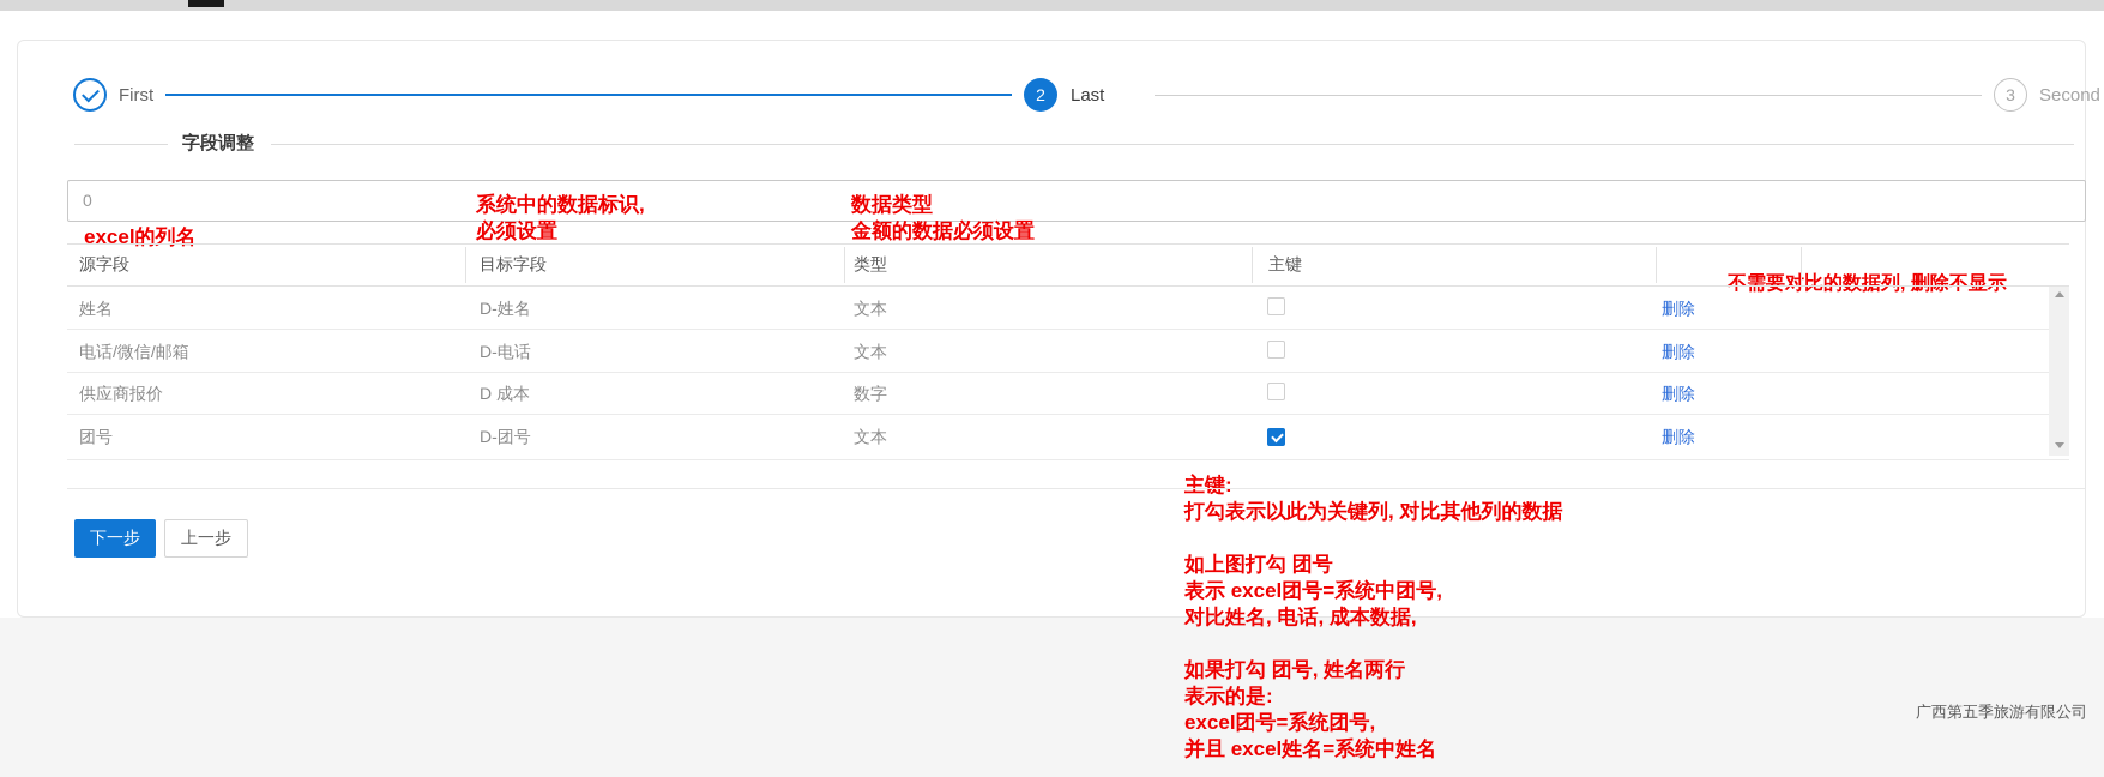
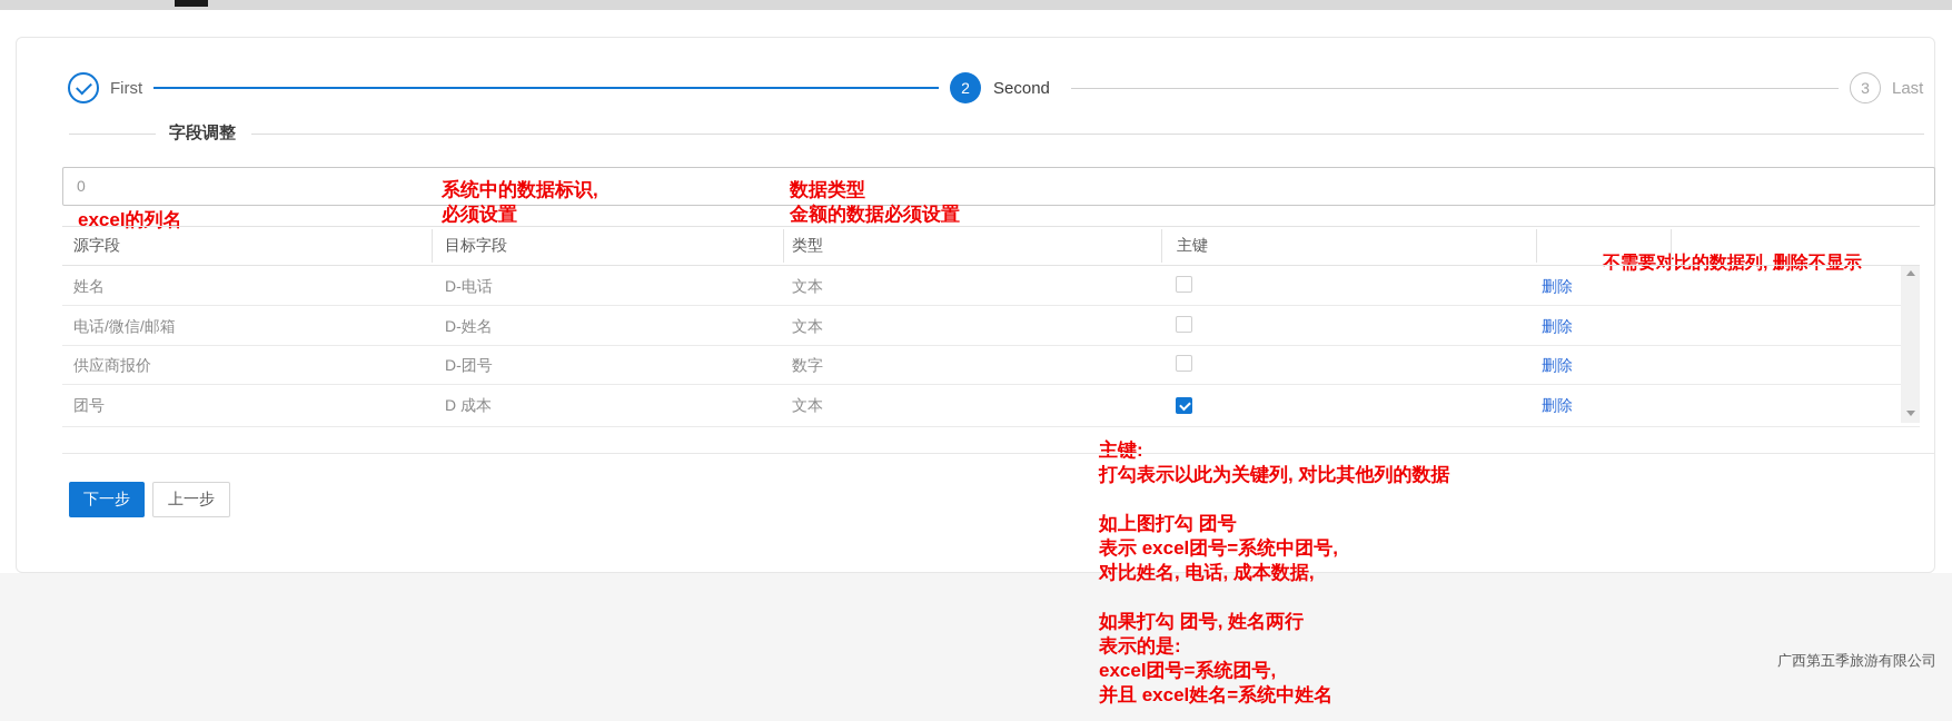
  广西第五季旅游有限公司
  First
  2
- Last
+ Second
  3
- Second
+ Last
  字段调整
  0
  excel的列名
  系统中的数据标识,
  必须设置
  数据类型
  金额的数据必须设置
  不需要对比的数据列, 删除不显示
  主键:
  打勾表示以此为关键列, 对比其他列的数据
  如上图打勾 团号
  表示 excel团号=系统中团号,
  对比姓名, 电话, 成本数据,
  如果打勾 团号, 姓名两行
  表示的是:
  excel团号=系统团号,
  并且 excel姓名=系统中姓名
  源字段
  目标字段
  类型
  主键
  姓名
- D-姓名
+ D-电话
  文本
  删除
  电话/微信/邮箱
- D-电话
+ D-姓名
  文本
  删除
  供应商报价
- D 成本
+ D-团号
  数字
  删除
  团号
- D-团号
+ D 成本
  文本
  删除
  下一步
  上一步
